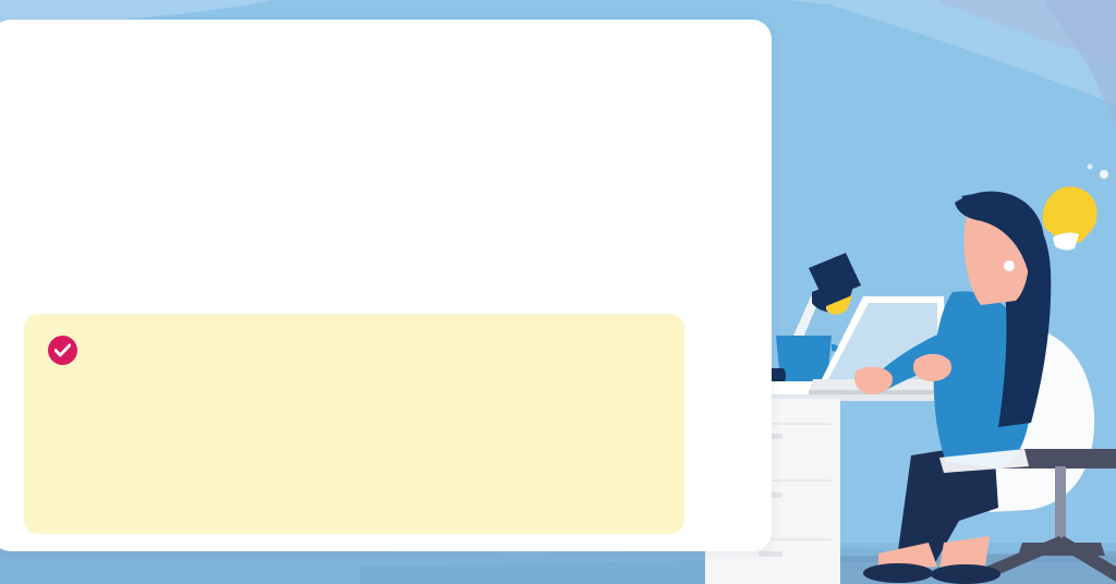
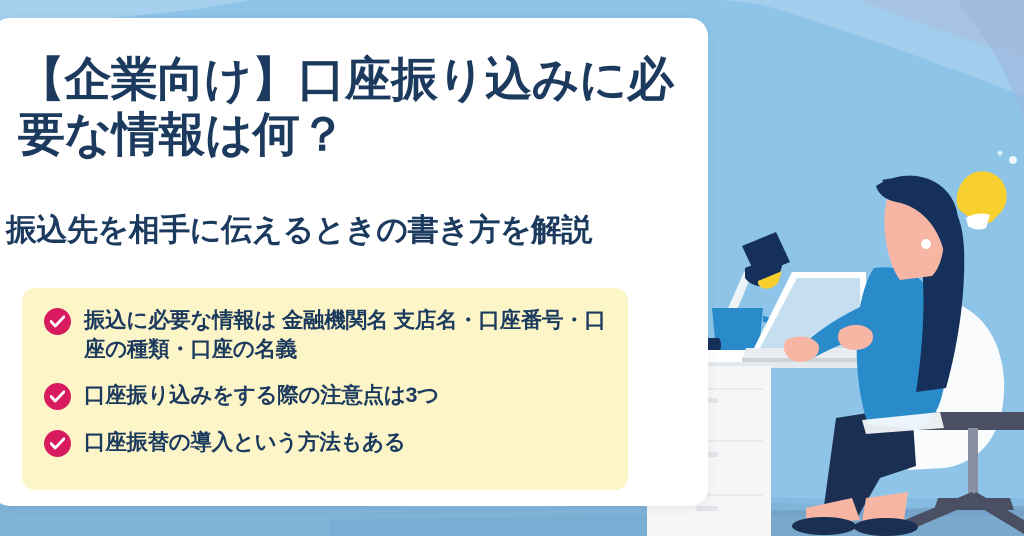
+ 【企業向け】口座振り込みに必要な情報は何？
+ 振込先を相手に伝えるときの書き方を解説
+ 振込に必要な情報は 金融機関名 支店名・口座番号・口座の種類・口座の名義
+ 口座振り込みをする際の注意点は3つ
+ 口座振替の導入という方法もある
